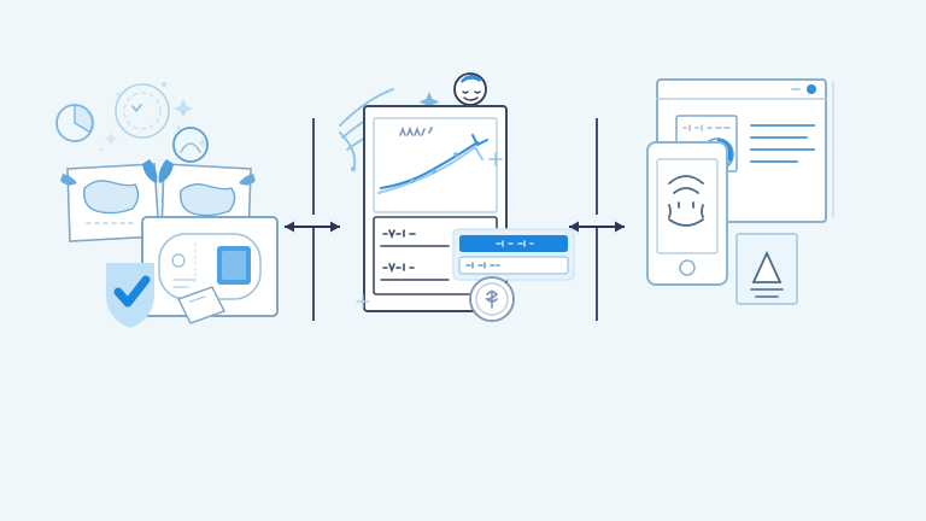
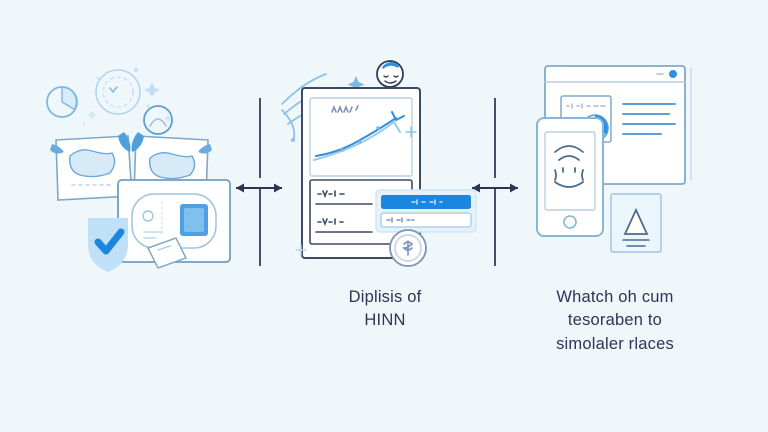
+ Diplisis of
+ HINN
+ Whatch oh cum
+ tesoraben to
+ simolaler rlaces
